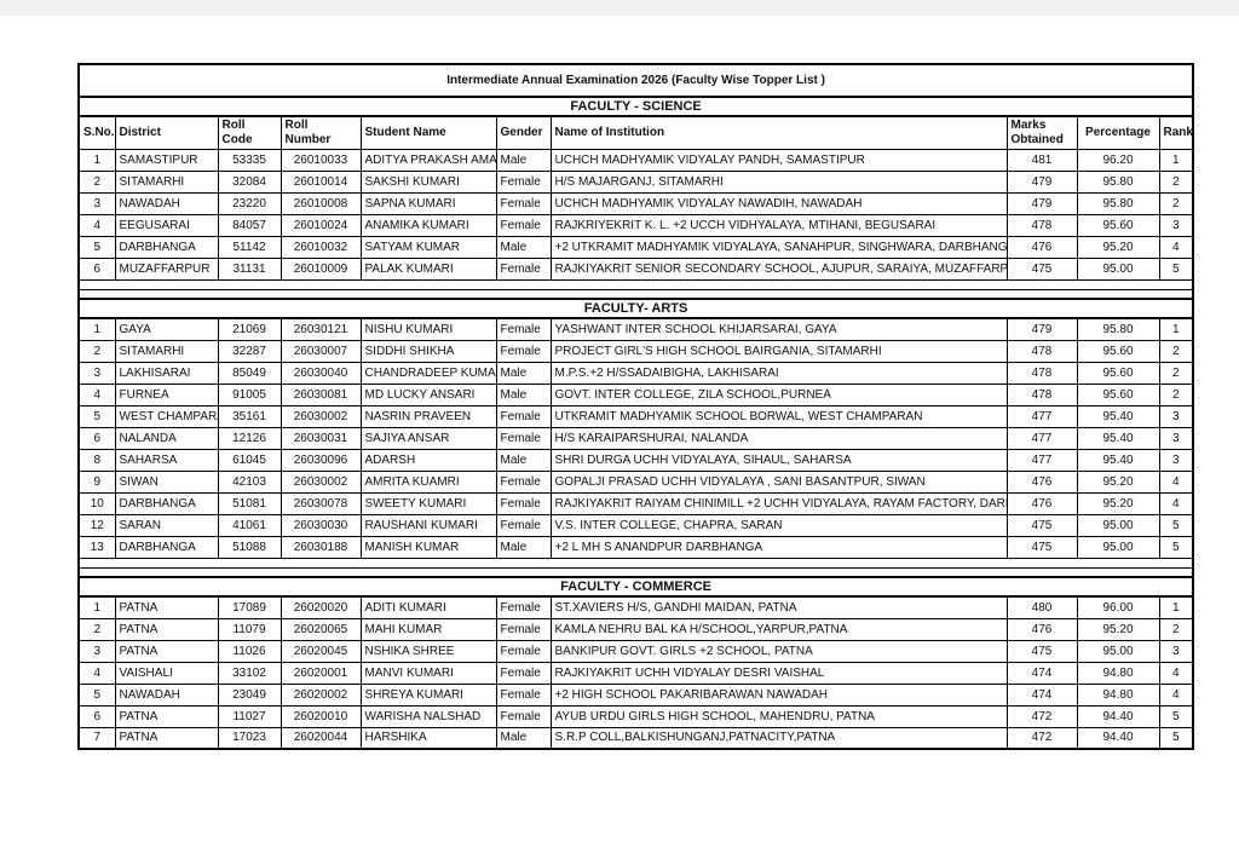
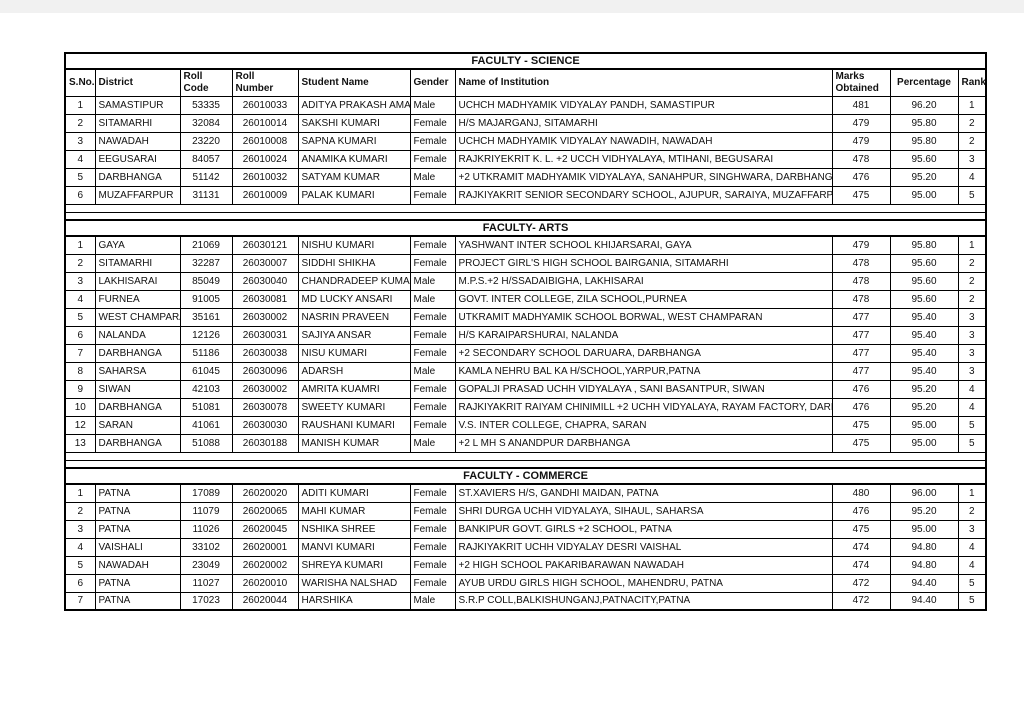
- Intermediate Annual Examination 2026 (Faculty Wise Topper List )
  FACULTY - SCIENCE
  S.No.	District	Roll Code	Roll Number	Student Name	Gender	Name of Institution	Marks Obtained	Percentage	Rank
  1	SAMASTIPUR	53335	26010033	ADITYA PRAKASH AMA	Male	UCHCH MADHYAMIK VIDYALAY PANDH, SAMASTIPUR	481	96.20	1
  2	SITAMARHI	32084	26010014	SAKSHI KUMARI	Female	H/S MAJARGANJ, SITAMARHI	479	95.80	2
  3	NAWADAH	23220	26010008	SAPNA KUMARI	Female	UCHCH MADHYAMIK VIDYALAY NAWADIH, NAWADAH	479	95.80	2
  4	EEGUSARAI	84057	26010024	ANAMIKA KUMARI	Female	RAJKRIYEKRIT K. L. +2 UCCH VIDHYALAYA, MTIHANI, BEGUSARAI	478	95.60	3
  5	DARBHANGA	51142	26010032	SATYAM KUMAR	Male	+2 UTKRAMIT MADHYAMIK VIDYALAYA, SANAHPUR, SINGHWARA, DARBHANG	476	95.20	4
  6	MUZAFFARPUR	31131	26010009	PALAK KUMARI	Female	RAJKIYAKRIT SENIOR SECONDARY SCHOOL, AJUPUR, SARAIYA, MUZAFFARP	475	95.00	5
  FACULTY- ARTS
  1	GAYA	21069	26030121	NISHU KUMARI	Female	YASHWANT INTER SCHOOL KHIJARSARAI, GAYA	479	95.80	1
  2	SITAMARHI	32287	26030007	SIDDHI SHIKHA	Female	PROJECT GIRL'S HIGH SCHOOL BAIRGANIA, SITAMARHI	478	95.60	2
  3	LAKHISARAI	85049	26030040	CHANDRADEEP KUMA	Male	M.P.S.+2 H/SSADAIBIGHA, LAKHISARAI	478	95.60	2
  4	FURNEA	91005	26030081	MD LUCKY ANSARI	Male	GOVT. INTER COLLEGE, ZILA SCHOOL,PURNEA	478	95.60	2
  5	WEST CHAMPAR	35161	26030002	NASRIN PRAVEEN	Female	UTKRAMIT MADHYAMIK SCHOOL BORWAL, WEST CHAMPARAN	477	95.40	3
  6	NALANDA	12126	26030031	SAJIYA ANSAR	Female	H/S KARAIPARSHURAI, NALANDA	477	95.40	3
+ 7	DARBHANGA	51186	26030038	NISU KUMARI	Female	+2 SECONDARY SCHOOL DARUARA, DARBHANGA	477	95.40	3
- 8	SAHARSA	61045	26030096	ADARSH	Male	SHRI DURGA UCHH VIDYALAYA, SIHAUL, SAHARSA	477	95.40	3
+ 8	SAHARSA	61045	26030096	ADARSH	Male	KAMLA NEHRU BAL KA H/SCHOOL,YARPUR,PATNA	477	95.40	3
  9	SIWAN	42103	26030002	AMRITA KUAMRI	Female	GOPALJI PRASAD UCHH VIDYALAYA , SANI BASANTPUR, SIWAN	476	95.20	4
  10	DARBHANGA	51081	26030078	SWEETY KUMARI	Female	RAJKIYAKRIT RAIYAM CHINIMILL +2 UCHH VIDYALAYA, RAYAM FACTORY, DAR	476	95.20	4
  12	SARAN	41061	26030030	RAUSHANI KUMARI	Female	V.S. INTER COLLEGE, CHAPRA, SARAN	475	95.00	5
  13	DARBHANGA	51088	26030188	MANISH KUMAR	Male	+2 L MH S ANANDPUR DARBHANGA	475	95.00	5
  FACULTY - COMMERCE
  1	PATNA	17089	26020020	ADITI KUMARI	Female	ST.XAVIERS H/S, GANDHI MAIDAN, PATNA	480	96.00	1
- 2	PATNA	11079	26020065	MAHI KUMAR	Female	KAMLA NEHRU BAL KA H/SCHOOL,YARPUR,PATNA	476	95.20	2
+ 2	PATNA	11079	26020065	MAHI KUMAR	Female	SHRI DURGA UCHH VIDYALAYA, SIHAUL, SAHARSA	476	95.20	2
  3	PATNA	11026	26020045	NSHIKA SHREE	Female	BANKIPUR GOVT. GIRLS +2 SCHOOL, PATNA	475	95.00	3
  4	VAISHALI	33102	26020001	MANVI KUMARI	Female	RAJKIYAKRIT UCHH VIDYALAY DESRI VAISHAL	474	94.80	4
  5	NAWADAH	23049	26020002	SHREYA KUMARI	Female	+2 HIGH SCHOOL PAKARIBARAWAN NAWADAH	474	94.80	4
  6	PATNA	11027	26020010	WARISHA NALSHAD	Female	AYUB URDU GIRLS HIGH SCHOOL, MAHENDRU, PATNA	472	94.40	5
  7	PATNA	17023	26020044	HARSHIKA	Male	S.R.P COLL,BALKISHUNGANJ,PATNACITY,PATNA	472	94.40	5
